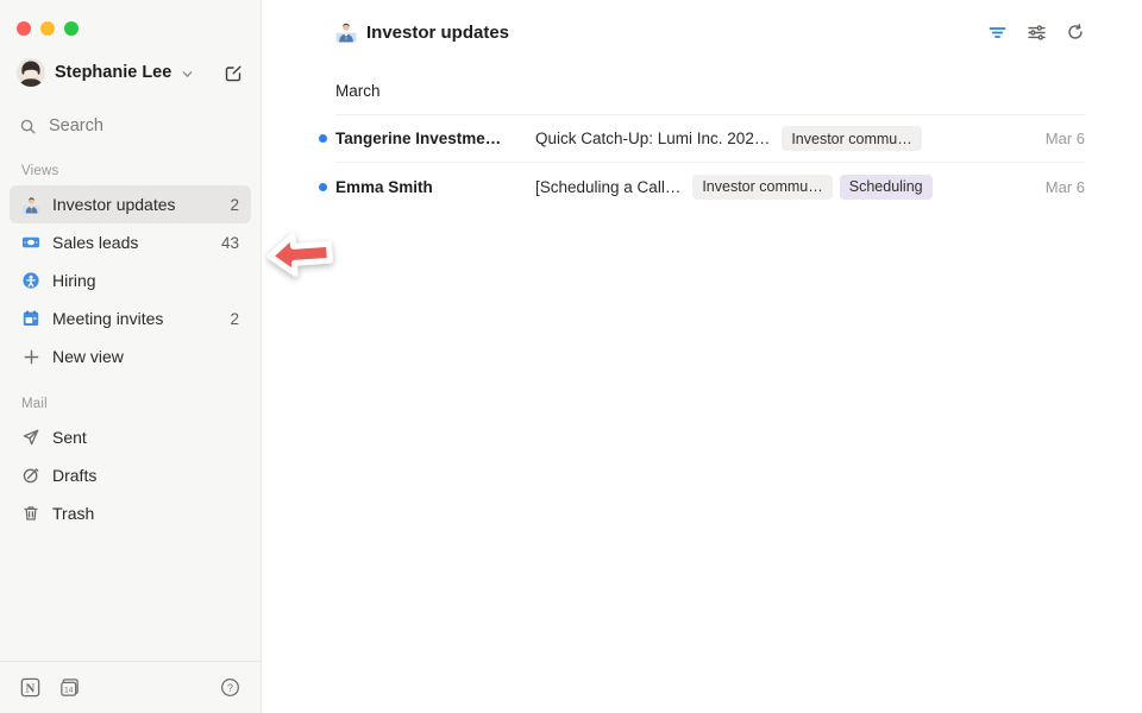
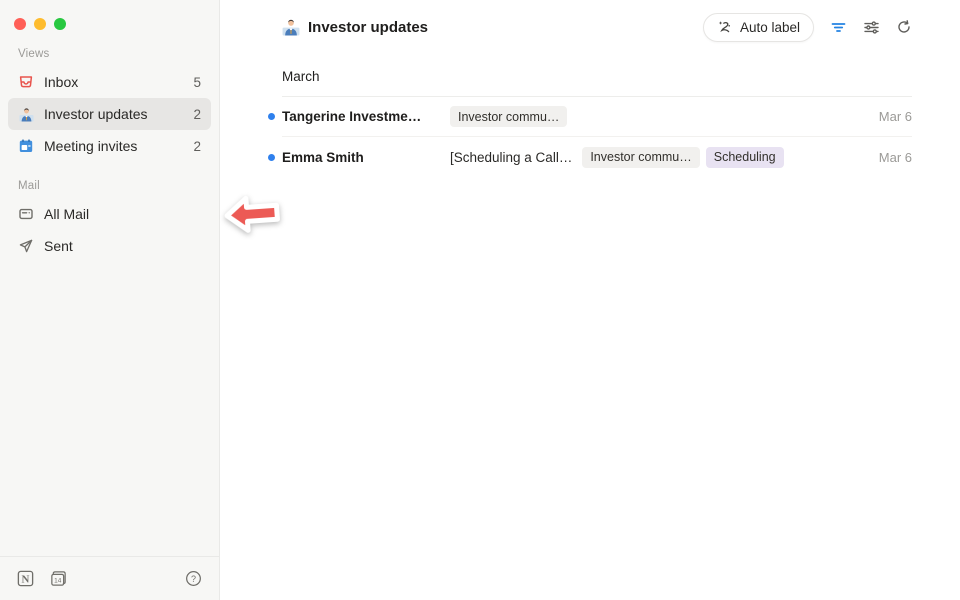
- Stephanie Lee
- Search
  Views
+ Inbox
+ 5
  Investor updates
  2
- Sales leads
- 43
- Hiring
  Meeting invites
  2
- New view
  Mail
+ All Mail
  Sent
- Drafts
- Trash
  N
  ?
  Investor updates
+ Auto label
  March
  Tangerine Investme…
- Quick Catch-Up: Lumi Inc. 202…
  Investor commu…
  Mar 6
  Emma Smith
  [Scheduling a Call…
  Investor commu…
  Scheduling
  Mar 6
